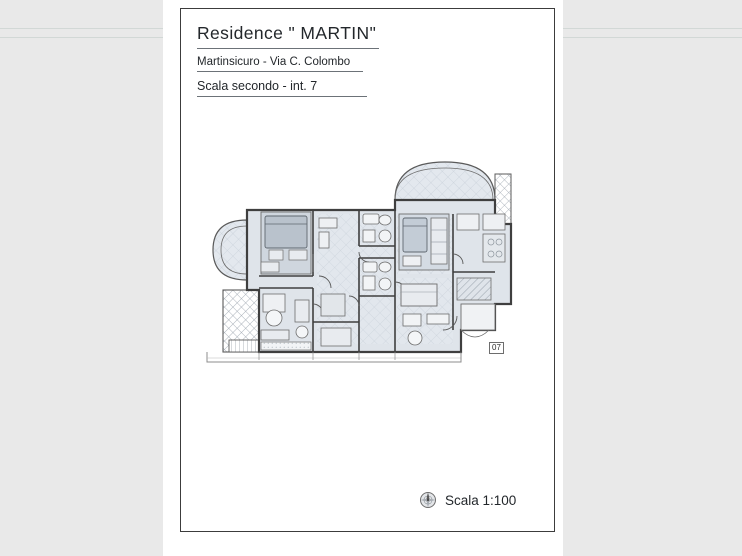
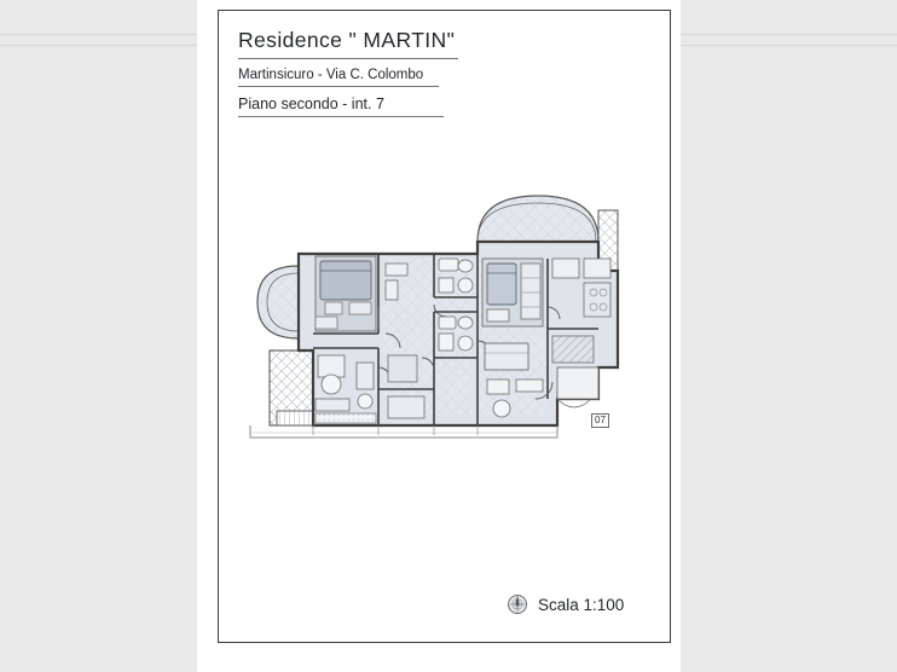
  Residence " MARTIN"
  Martinsicuro - Via C. Colombo
- Scala secondo - int. 7
+ Piano secondo - int. 7
  07
  Scala 1:100
